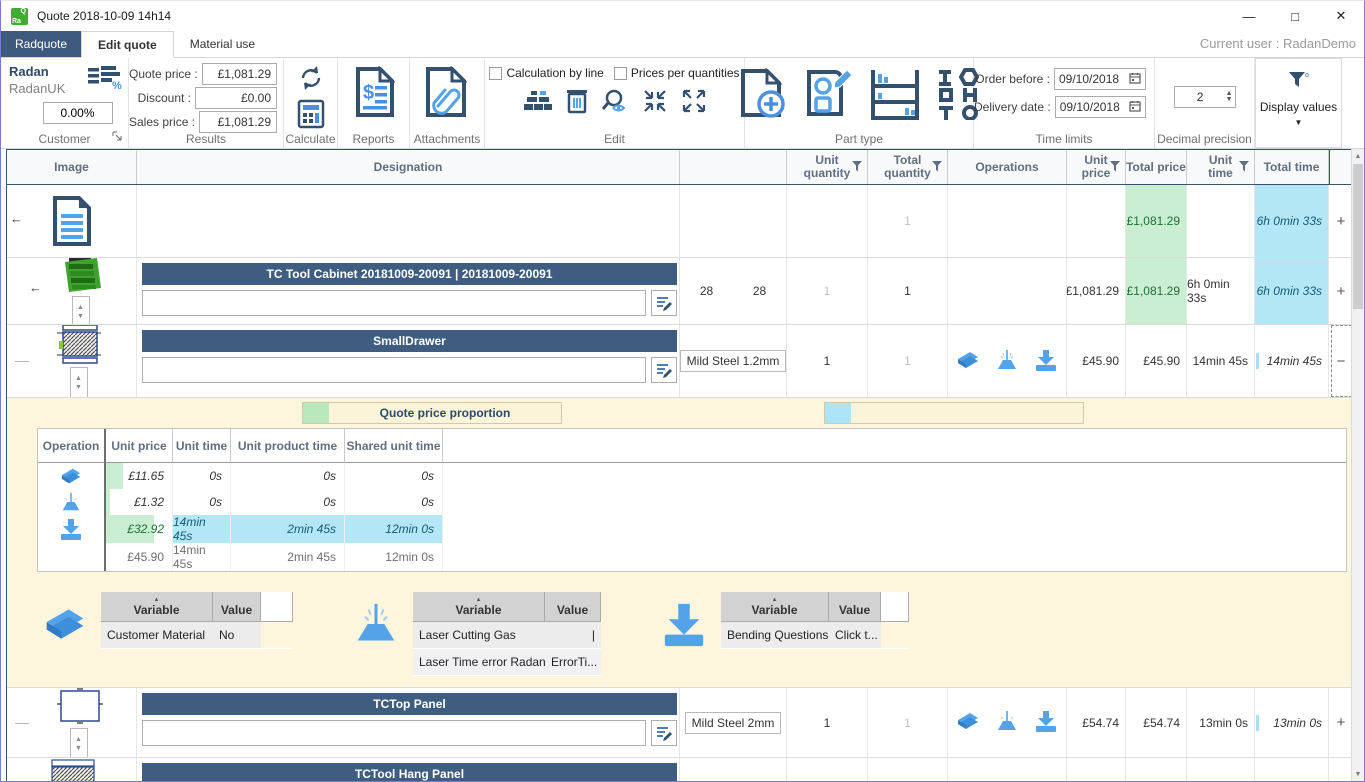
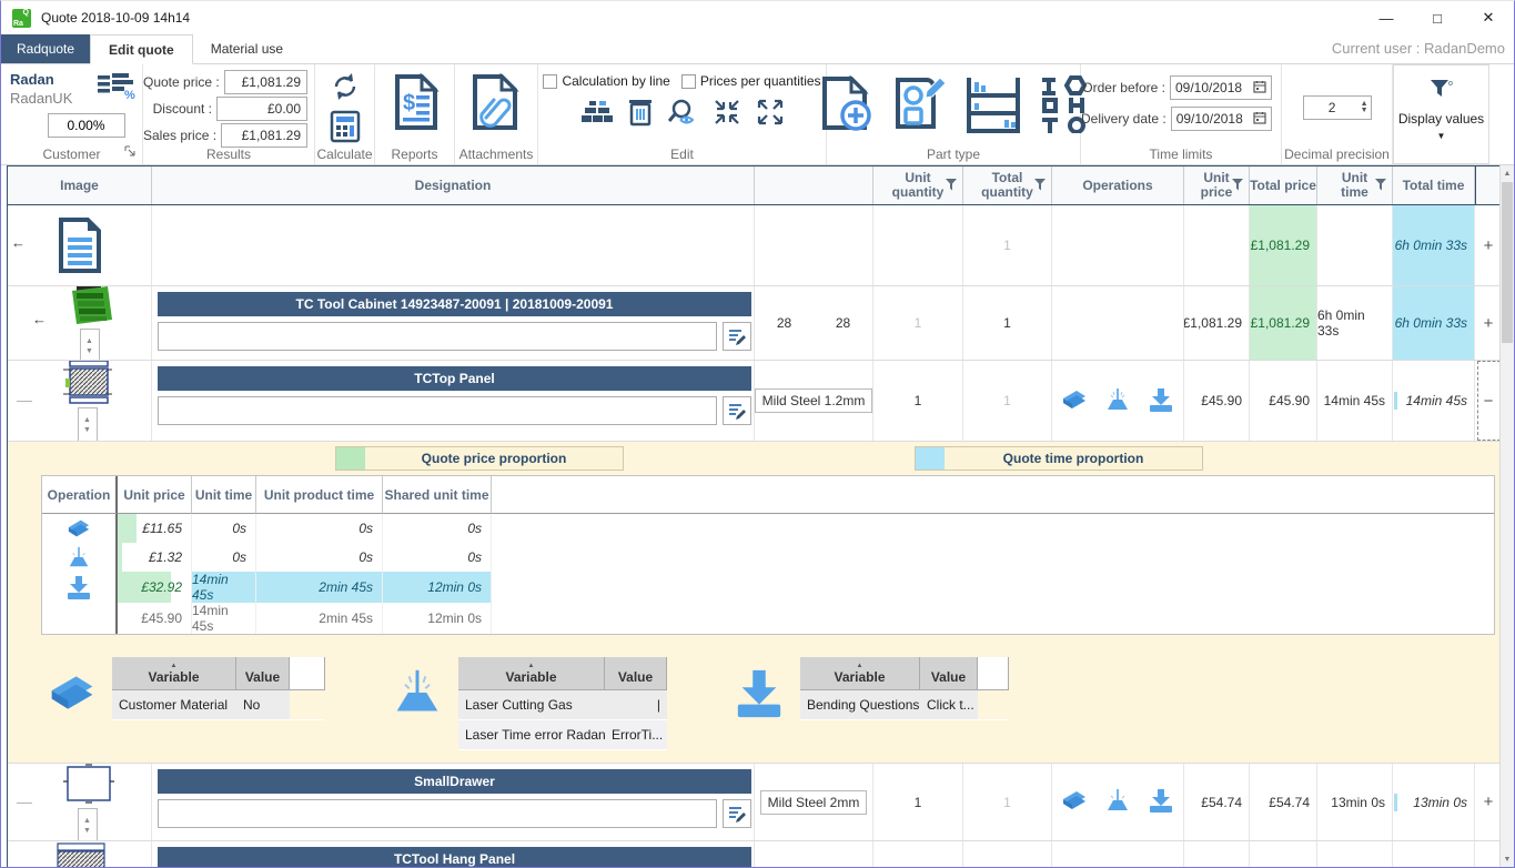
  Quote 2018-10-09 14h14
  —
  □
  ✕
  Radquote
  Edit quote
  Material use
  Current user : RadanDemo
  Radan
  RadanUK
  %
  0.00%
  Customer
  Quote price :
  £1,081.29
  Discount :
  £0.00
  Sales price :
  £1,081.29
  Results
  Calculate
  $
  Reports
  Attachments
  Calculation by line
  Prices per quantities
  Edit
  Part type
  Order before :
  09/10/2018
  Delivery date :
  09/10/2018
  Time limits
  2
  Decimal precision
  Display values
  ▼
  Image
  Designation
  Unit quantity
  Total quantity
  Operations
  Unit price
  Total price
  Unit time
  Total time
  ←
  1
  £1,081.29
  6h 0min 33s
  +
  ←
- TC Tool Cabinet 20181009-20091 | 20181009-20091
+ TC Tool Cabinet 14923487-20091 | 20181009-20091
  28
  28
  1
  1
  £1,081.29
  £1,081.29
  6h 0min 33s
  6h 0min 33s
  +
- SmallDrawer
+ TCTop Panel
  Mild Steel 1.2mm
  1
  1
  £45.90
  £45.90
  14min 45s
  14min 45s
  −
  Quote price proportion
+ Quote time proportion
  Operation
  Unit price
  Unit time
  Unit product time
  Shared unit time
  £11.65
  0s
  0s
  0s
  £1.32
  0s
  0s
  0s
  £32.92
  14min 45s
  2min 45s
  12min 0s
  £45.90
  14min 45s
  2min 45s
  12min 0s
  Variable
  Value
  Customer Material
  No
  Variable
  Value
  Laser Cutting Gas
  |
  Laser Time error Radan
  ErrorTi...
  Variable
  Value
  Bending Questions
  Click t...
- TCTop Panel
+ SmallDrawer
  Mild Steel 2mm
  1
  1
  £54.74
  £54.74
  13min 0s
  13min 0s
  +
  TCTool Hang Panel
